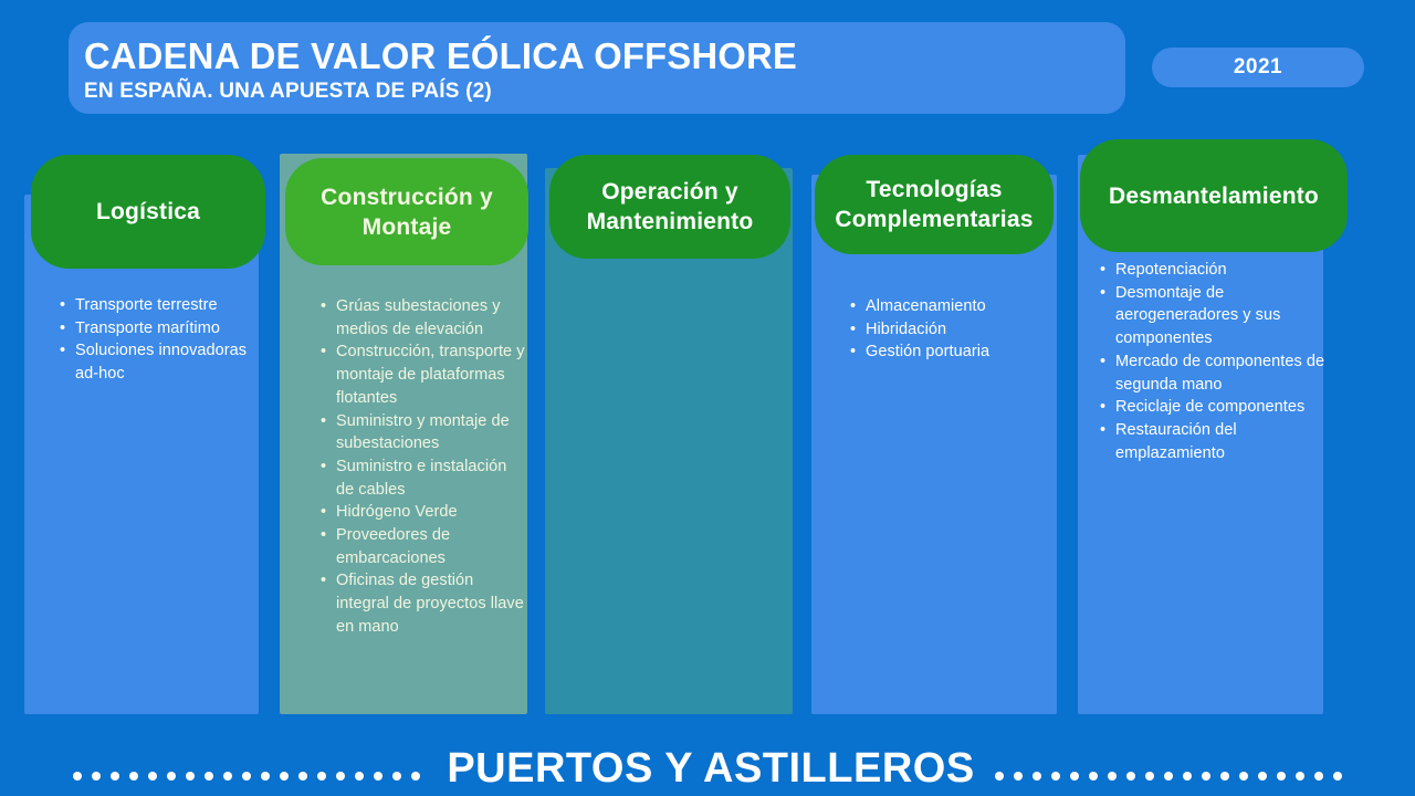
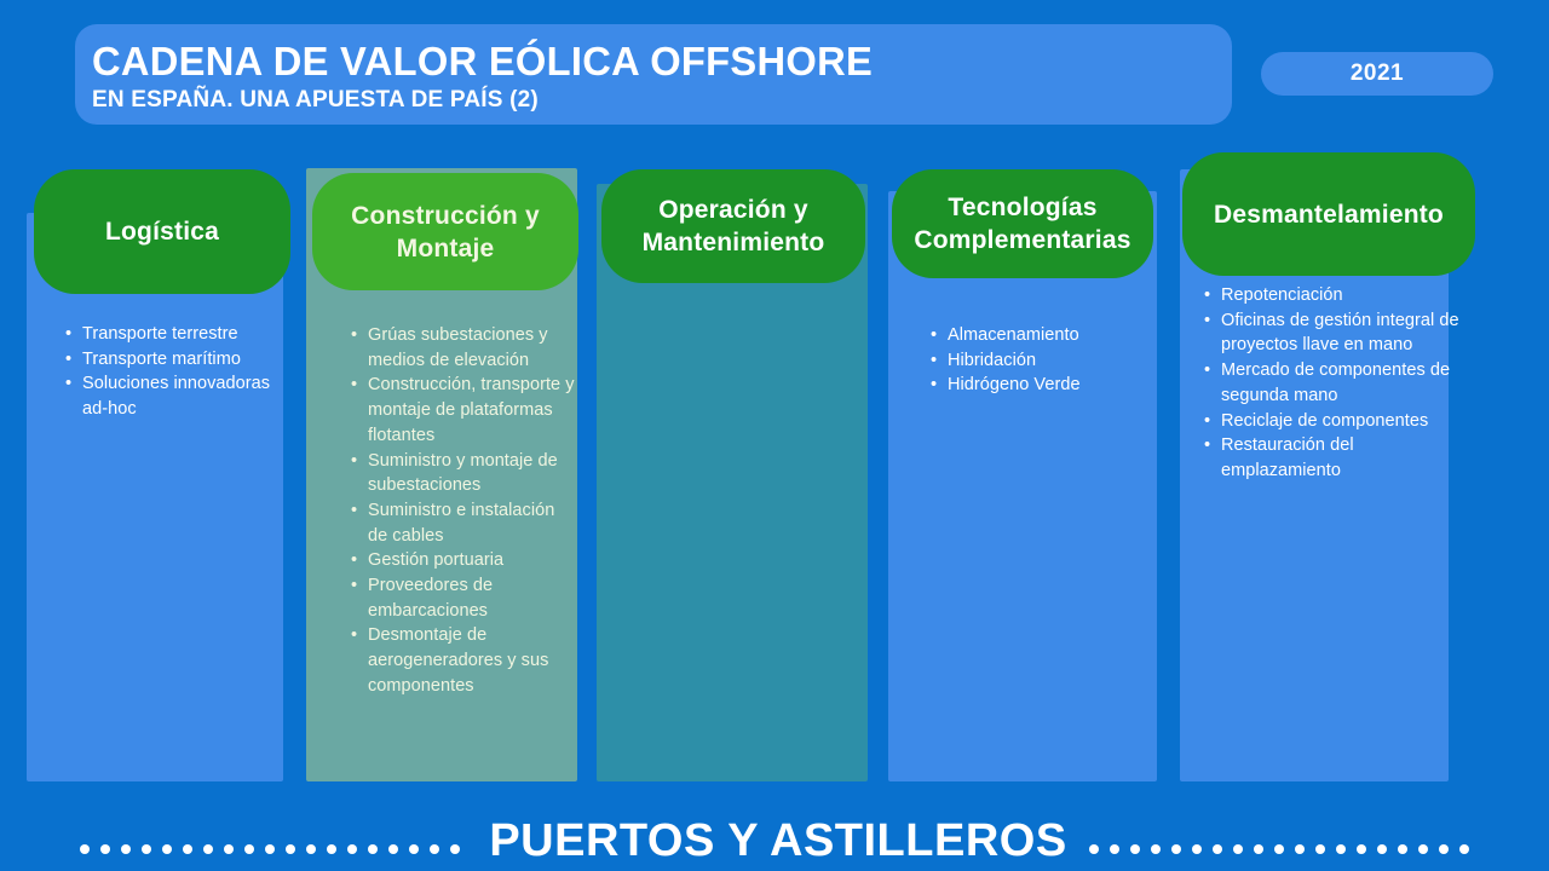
  CADENA DE VALOR EÓLICA OFFSHORE
  EN ESPAÑA. UNA APUESTA DE PAÍS (2)
  2021
  Logística
  Transporte terrestre
  Transporte marítimo
  Soluciones innovadoras ad-hoc
  Construcción y Montaje
  Grúas subestaciones y medios de elevación
  Construcción, transporte y montaje de plataformas flotantes
  Suministro y montaje de subestaciones
  Suministro e instalación de cables
- Hidrógeno Verde
+ Gestión portuaria
  Proveedores de embarcaciones
- Oficinas de gestión integral de proyectos llave en mano
+ Desmontaje de aerogeneradores y sus componentes
  Operación y Mantenimiento
  Tecnologías Complementarias
  Almacenamiento
  Hibridación
- Gestión portuaria
+ Hidrógeno Verde
  Desmantelamiento
  Repotenciación
- Desmontaje de aerogeneradores y sus componentes
+ Oficinas de gestión integral de proyectos llave en mano
  Mercado de componentes de segunda mano
  Reciclaje de componentes
  Restauración del emplazamiento
  PUERTOS Y ASTILLEROS
